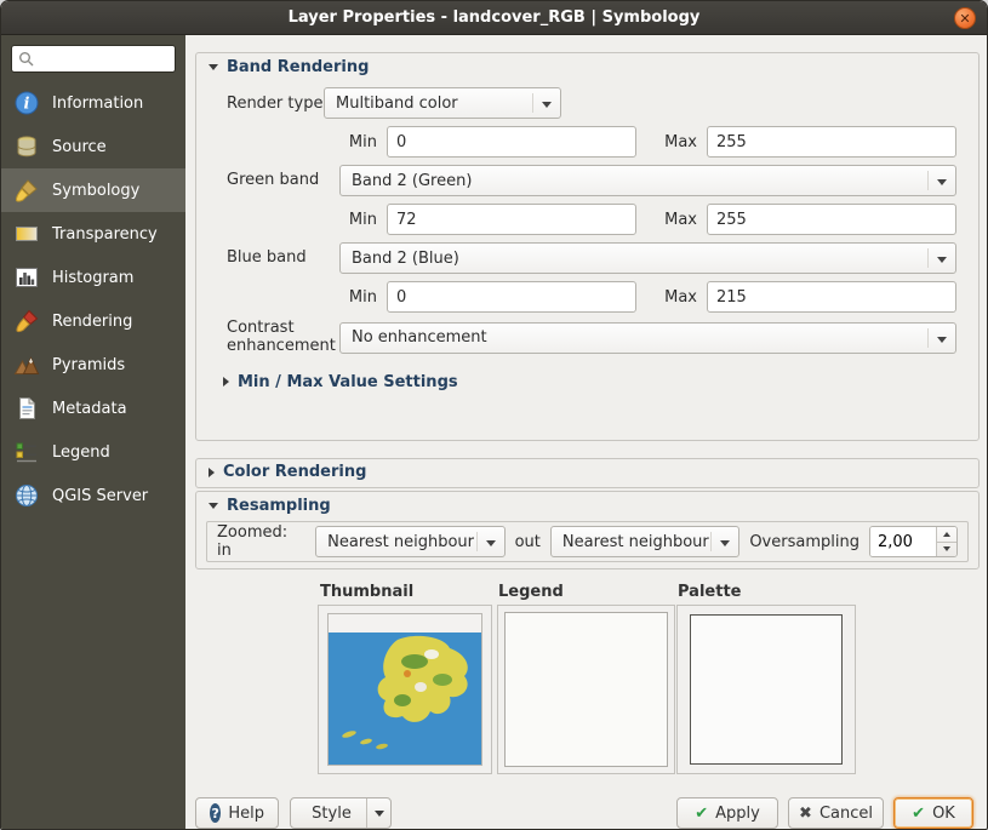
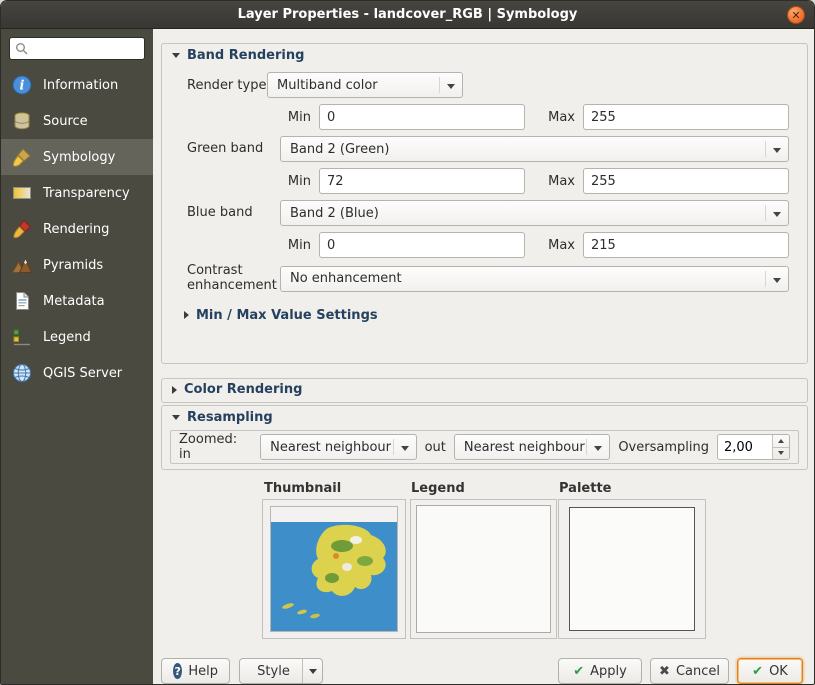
  Layer Properties - landcover_RGB | Symbology
  ✕
  i
  Information
  Source
  Symbology
  Transparency
- Histogram
  Rendering
  Pyramids
  Metadata
  Legend
  QGIS Server
  Band Rendering
  Render type
  Multiband color
  Min
  0
  Max
  255
  Green band
  Band 2 (Green)
  Min
  72
  Max
  255
  Blue band
  Band 2 (Blue)
  Min
  0
  Max
  215
  Contrast enhancement
  No enhancement
  Min / Max Value Settings
  Color Rendering
  Resampling
  Zoomed: in
  Nearest neighbour
  out
  Nearest neighbour
  Oversampling
  2,00
  Thumbnail
  Legend
  Palette
  ?
  Help
  Style
  ✔
  Apply
  ✖
  Cancel
  ✔
  OK
